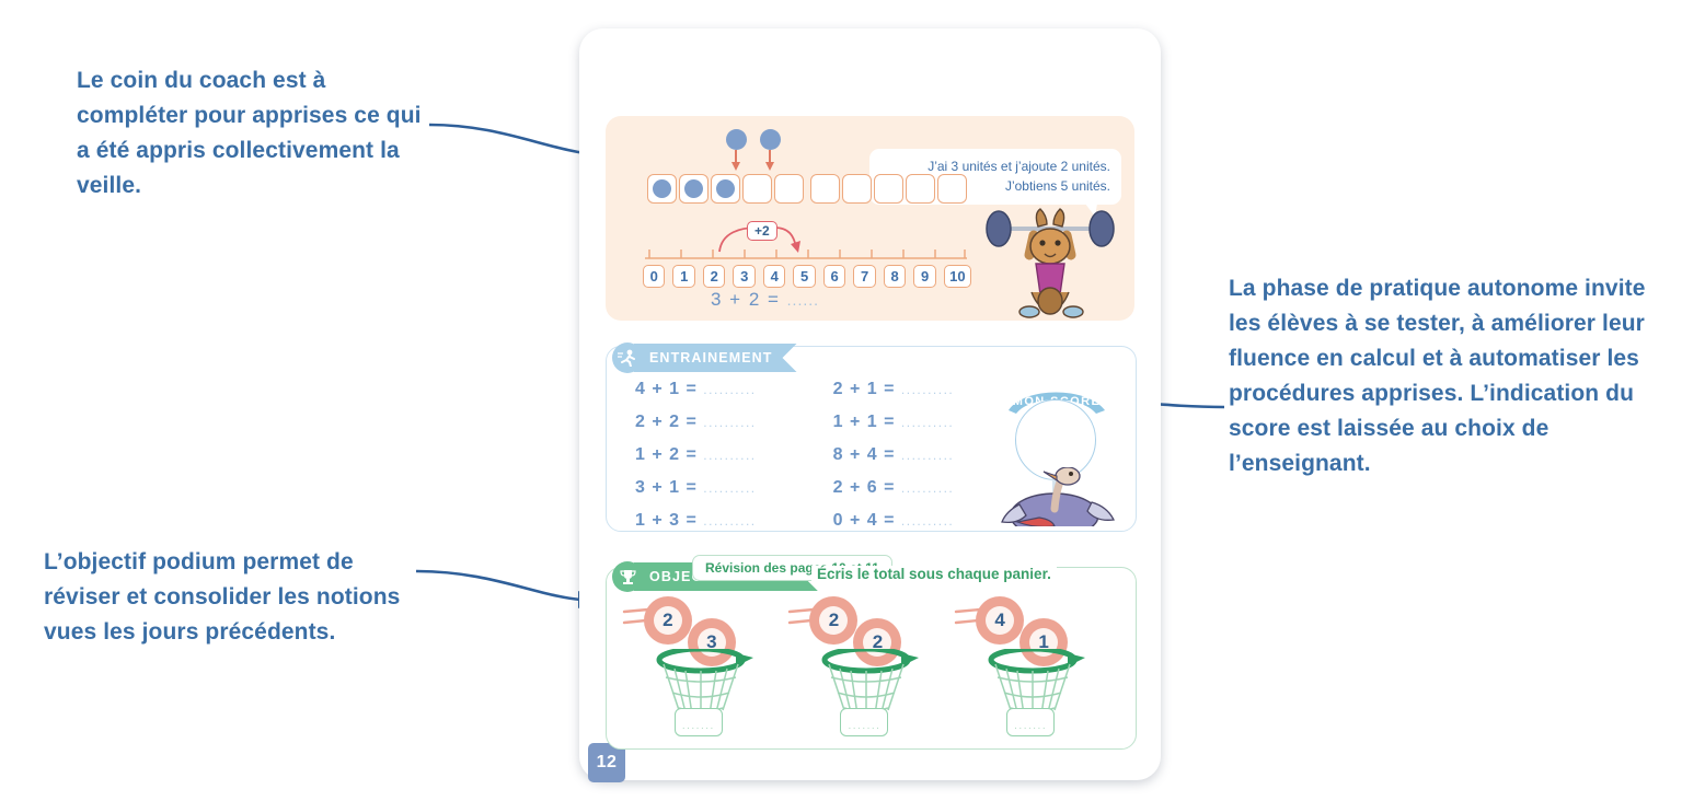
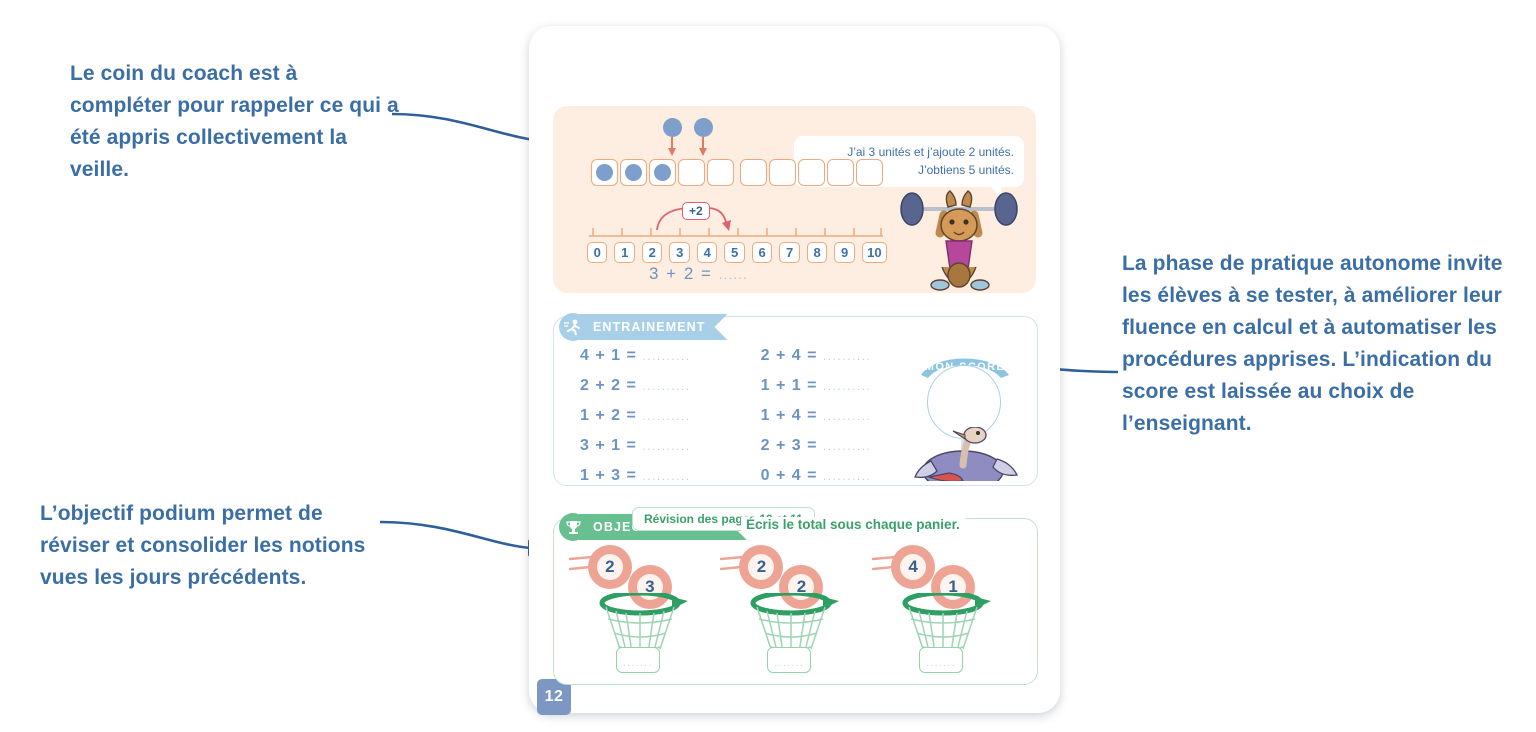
- Le coin du coach est à compléter pour apprises ce qui a été appris collectivement la veille.
+ Le coin du coach est à compléter pour rappeler ce qui a été appris collectivement la veille.
  L’objectif podium permet de réviser et consolider les notions vues les jours précédents.
  La phase de pratique autonome invite les élèves à se tester, à améliorer leur fluence en calcul et à automatiser les procédures apprises. L’indication du score est laissée au choix de l’enseignant.
  12
  J’ai 3 unités et j’ajoute 2 unités.
  J’obtiens 5 unités.
  +2
  0
  1
  2
  3
  4
  5
  6
  7
  8
  9
  10
  3 + 2 = ......
  4 + 1 = ..........
  2 + 2 = ..........
  1 + 2 = ..........
  3 + 1 = ..........
  1 + 3 = ..........
- 2 + 1 = ..........
+ 2 + 4 = ..........
  1 + 1 = ..........
- 8 + 4 = ..........
+ 1 + 4 = ..........
- 2 + 6 = ..........
+ 2 + 3 = ..........
  0 + 4 = ..........
  ENTRAINEMENT
  2
  3
  .......
  2
  2
  .......
  4
  1
  .......
  Écris le total sous chaque panier.
